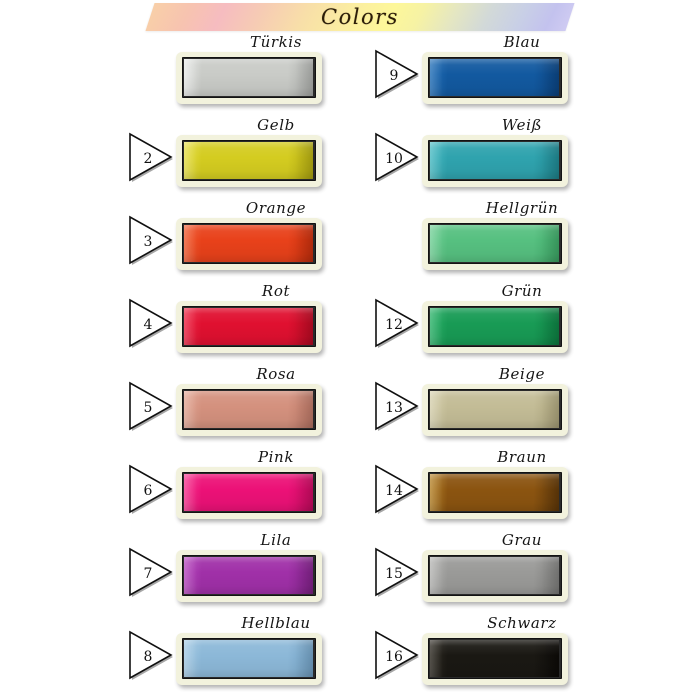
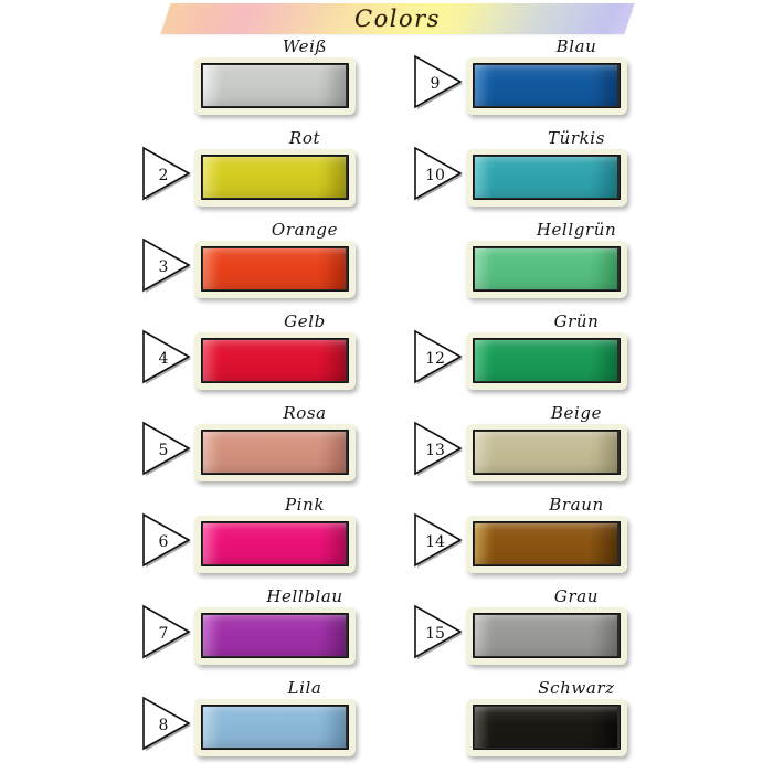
  Colors
- Türkis
+ Weiß
  2
- Gelb
+ Rot
  3
  Orange
  4
- Rot
+ Gelb
  5
  Rosa
  6
  Pink
  7
- Lila
+ Hellblau
  8
- Hellblau
+ Lila
  9
  Blau
  10
- Weiß
+ Türkis
  Hellgrün
  12
  Grün
  13
  Beige
  14
  Braun
  15
  Grau
- 16
  Schwarz
